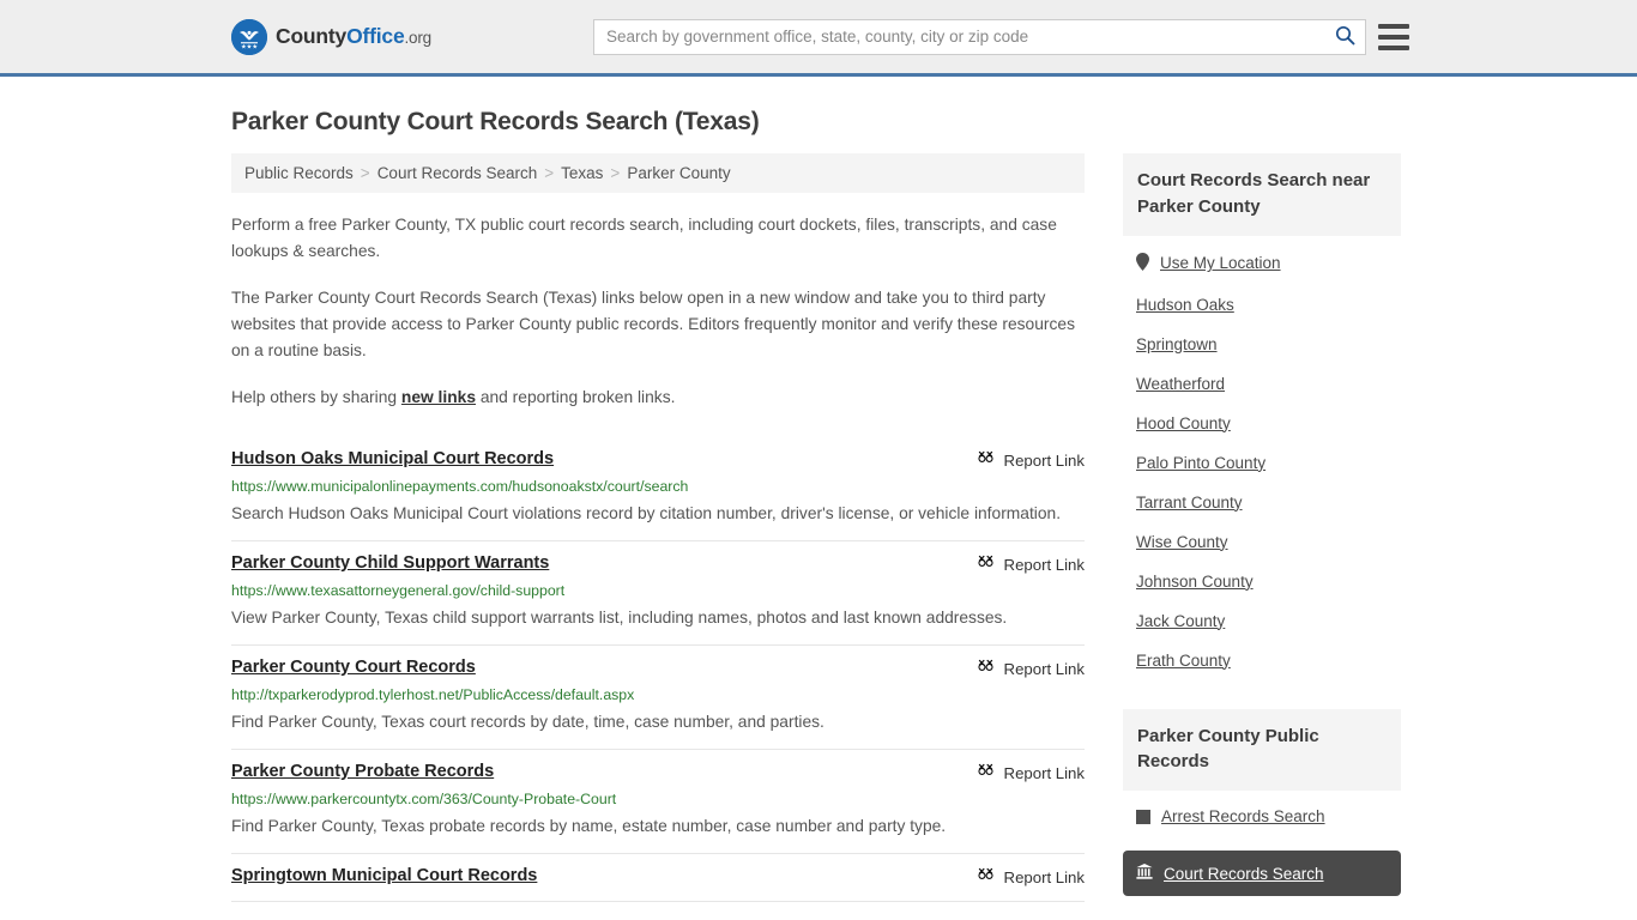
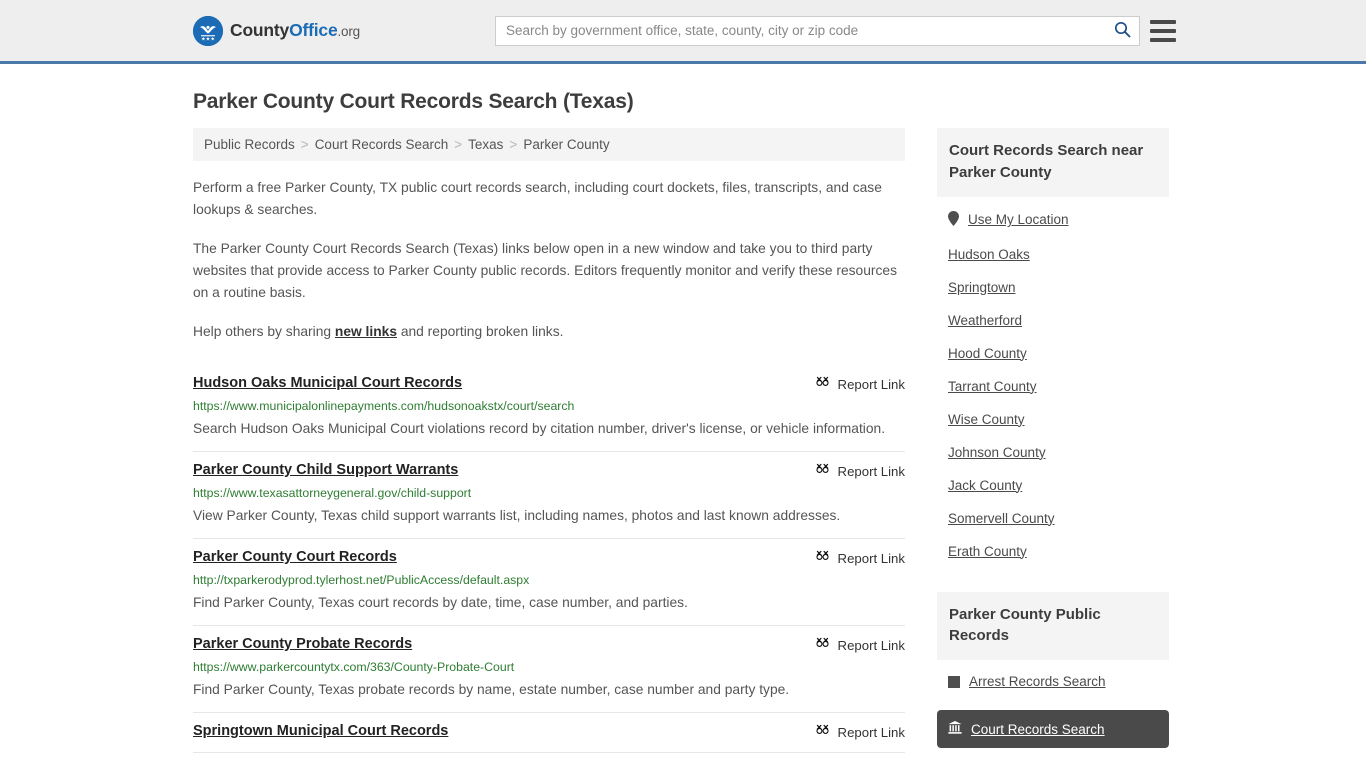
  CountyOffice.org
  Search by government office, state, county, city or zip code
  Parker County Court Records Search (Texas)
  Public Records
  >
  Court Records Search
  >
  Texas
  >
  Parker County
  Perform a free Parker County, TX public court records search, including court dockets, files, transcripts, and case lookups & searches.
  The Parker County Court Records Search (Texas) links below open in a new window and take you to third party websites that provide access to Parker County public records. Editors frequently monitor and verify these resources on a routine basis.
  Help others by sharing new links and reporting broken links.
  Hudson Oaks Municipal Court Records
  Report Link
  https://www.municipalonlinepayments.com/hudsonoakstx/court/search
  Search Hudson Oaks Municipal Court violations record by citation number, driver's license, or vehicle information.
  Parker County Child Support Warrants
  Report Link
  https://www.texasattorneygeneral.gov/child-support
  View Parker County, Texas child support warrants list, including names, photos and last known addresses.
  Parker County Court Records
  Report Link
  http://txparkerodyprod.tylerhost.net/PublicAccess/default.aspx
  Find Parker County, Texas court records by date, time, case number, and parties.
  Parker County Probate Records
  Report Link
  https://www.parkercountytx.com/363/County-Probate-Court
  Find Parker County, Texas probate records by name, estate number, case number and party type.
  Springtown Municipal Court Records
  Report Link
  Court Records Search near Parker County
  Use My Location
  Hudson Oaks
  Springtown
  Weatherford
  Hood County
- Palo Pinto County
  Tarrant County
  Wise County
  Johnson County
  Jack County
+ Somervell County
  Erath County
  Parker County Public Records
  Arrest Records Search
  Court Records Search
